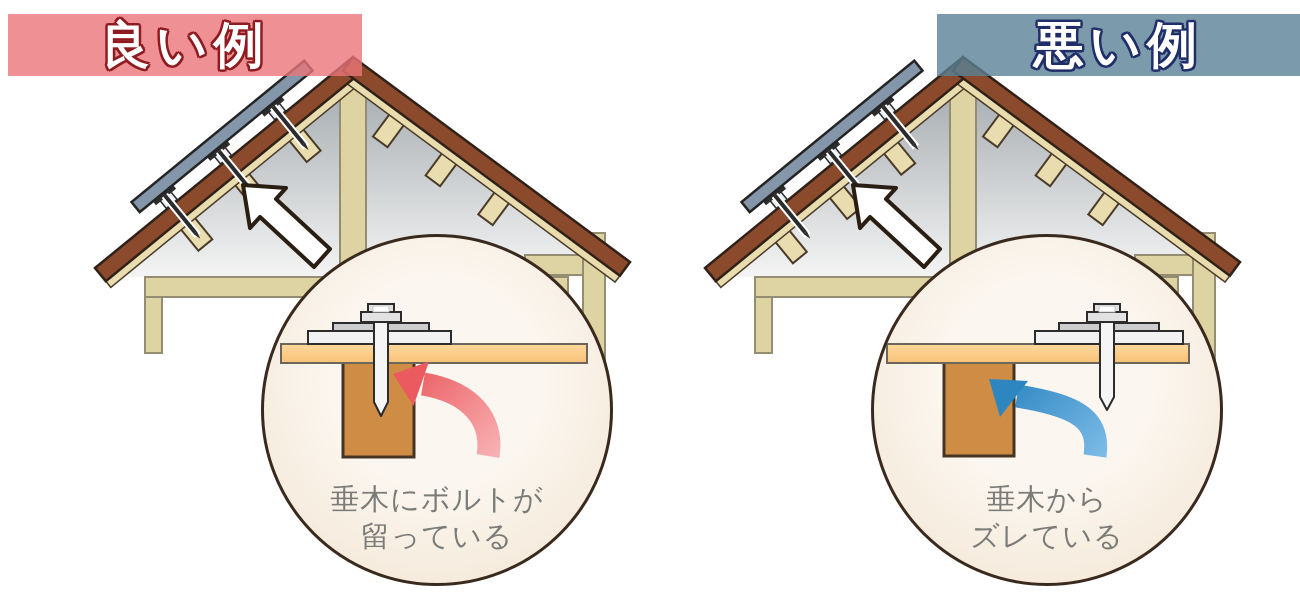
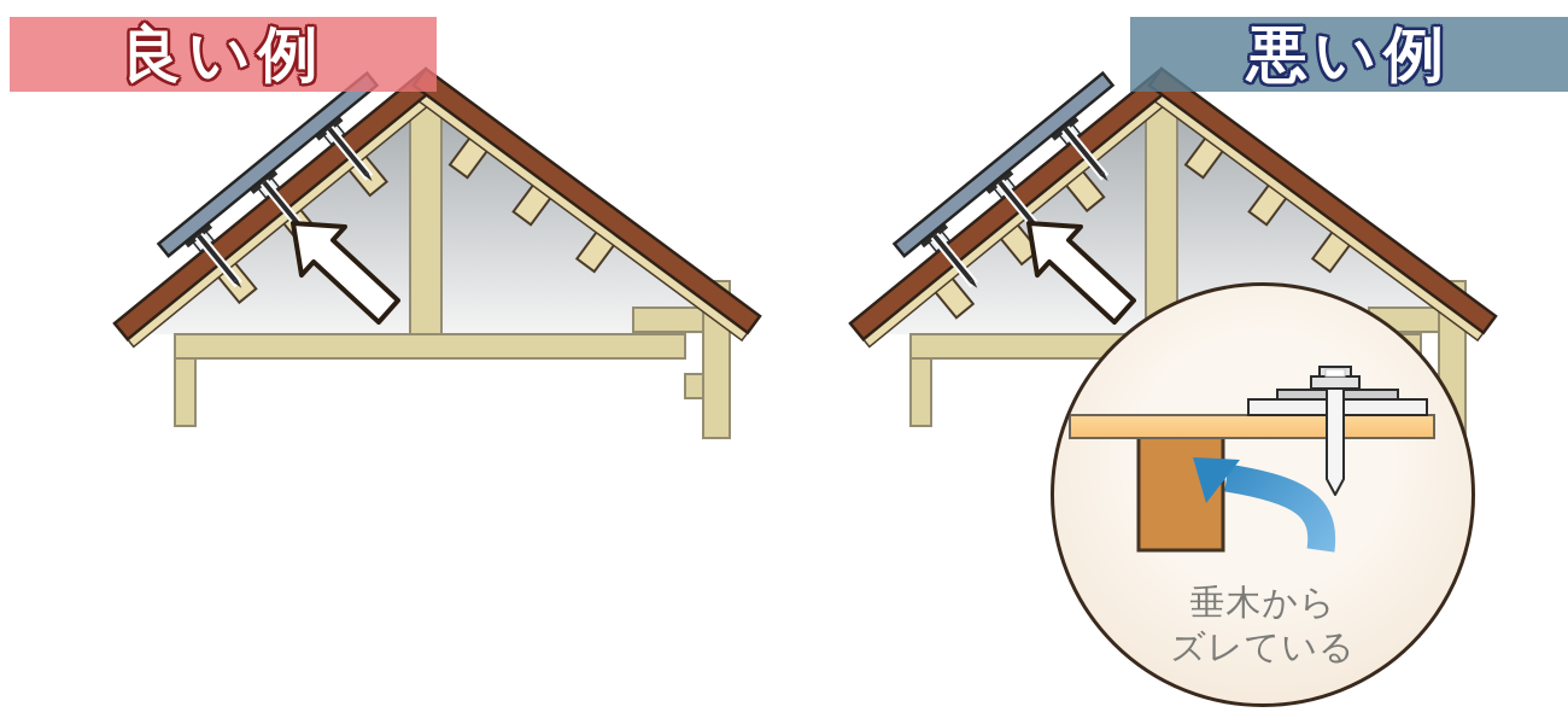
  良い例
- 垂木にボルトが
- 留っている
  悪い例
  垂木から
  ズレている
